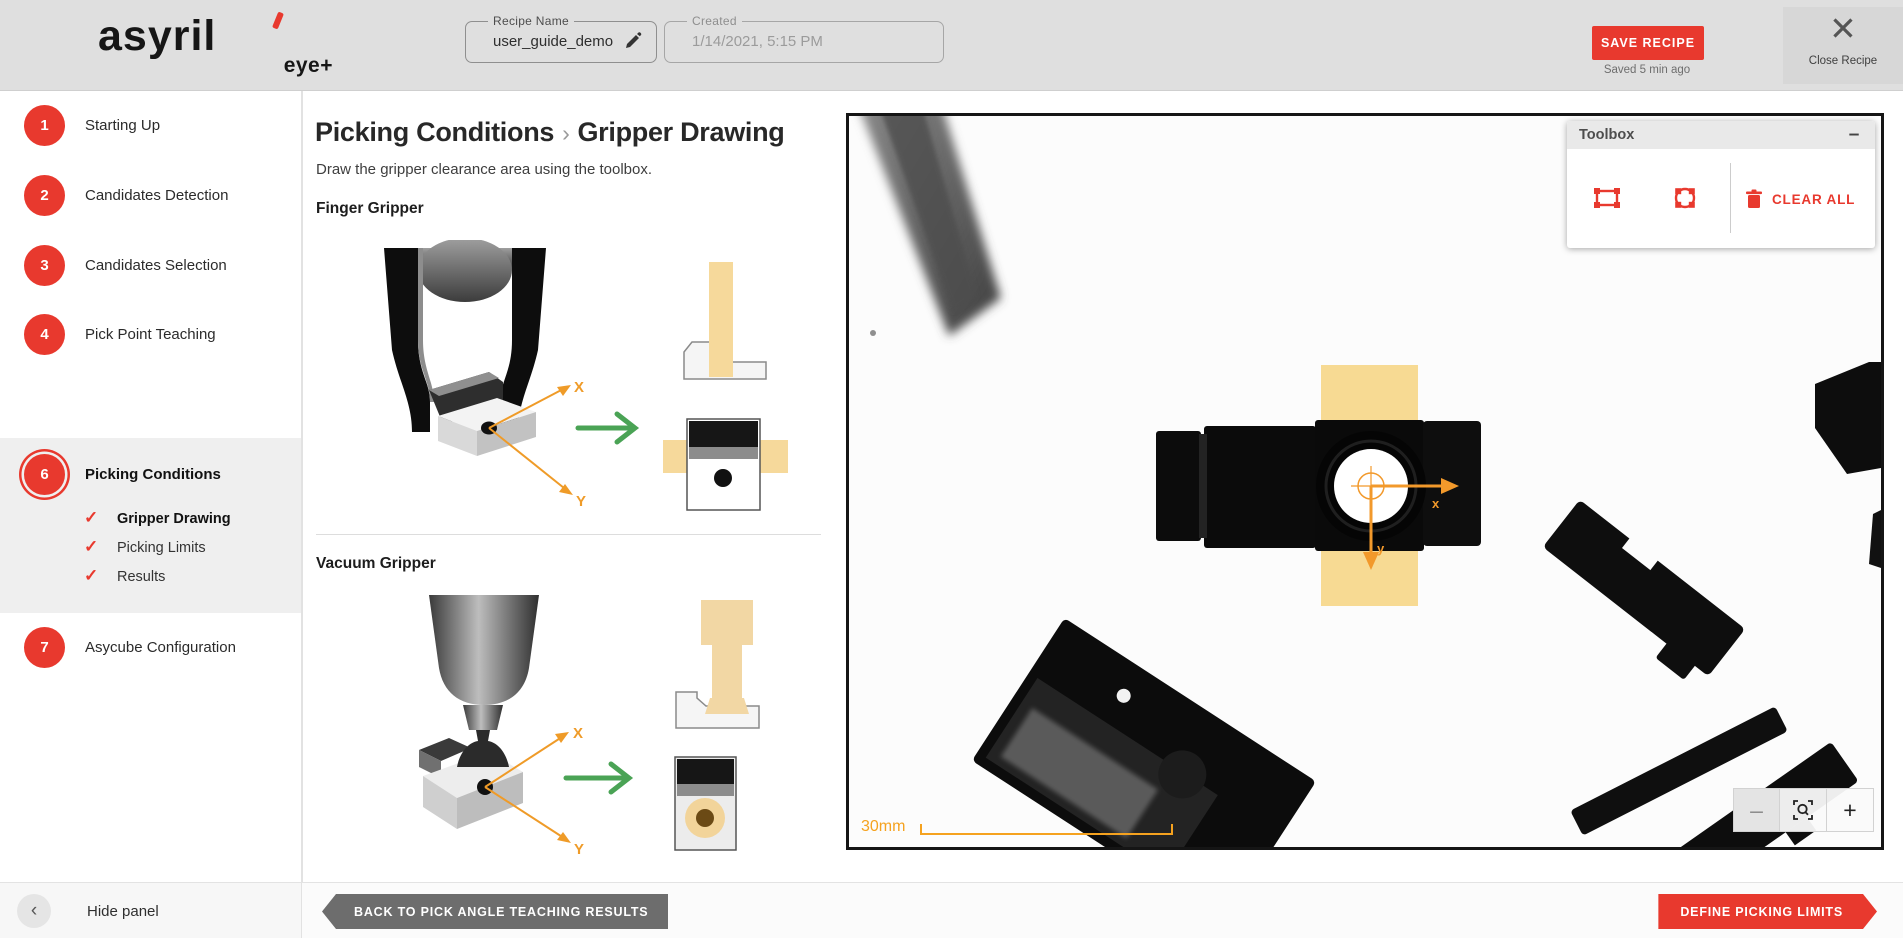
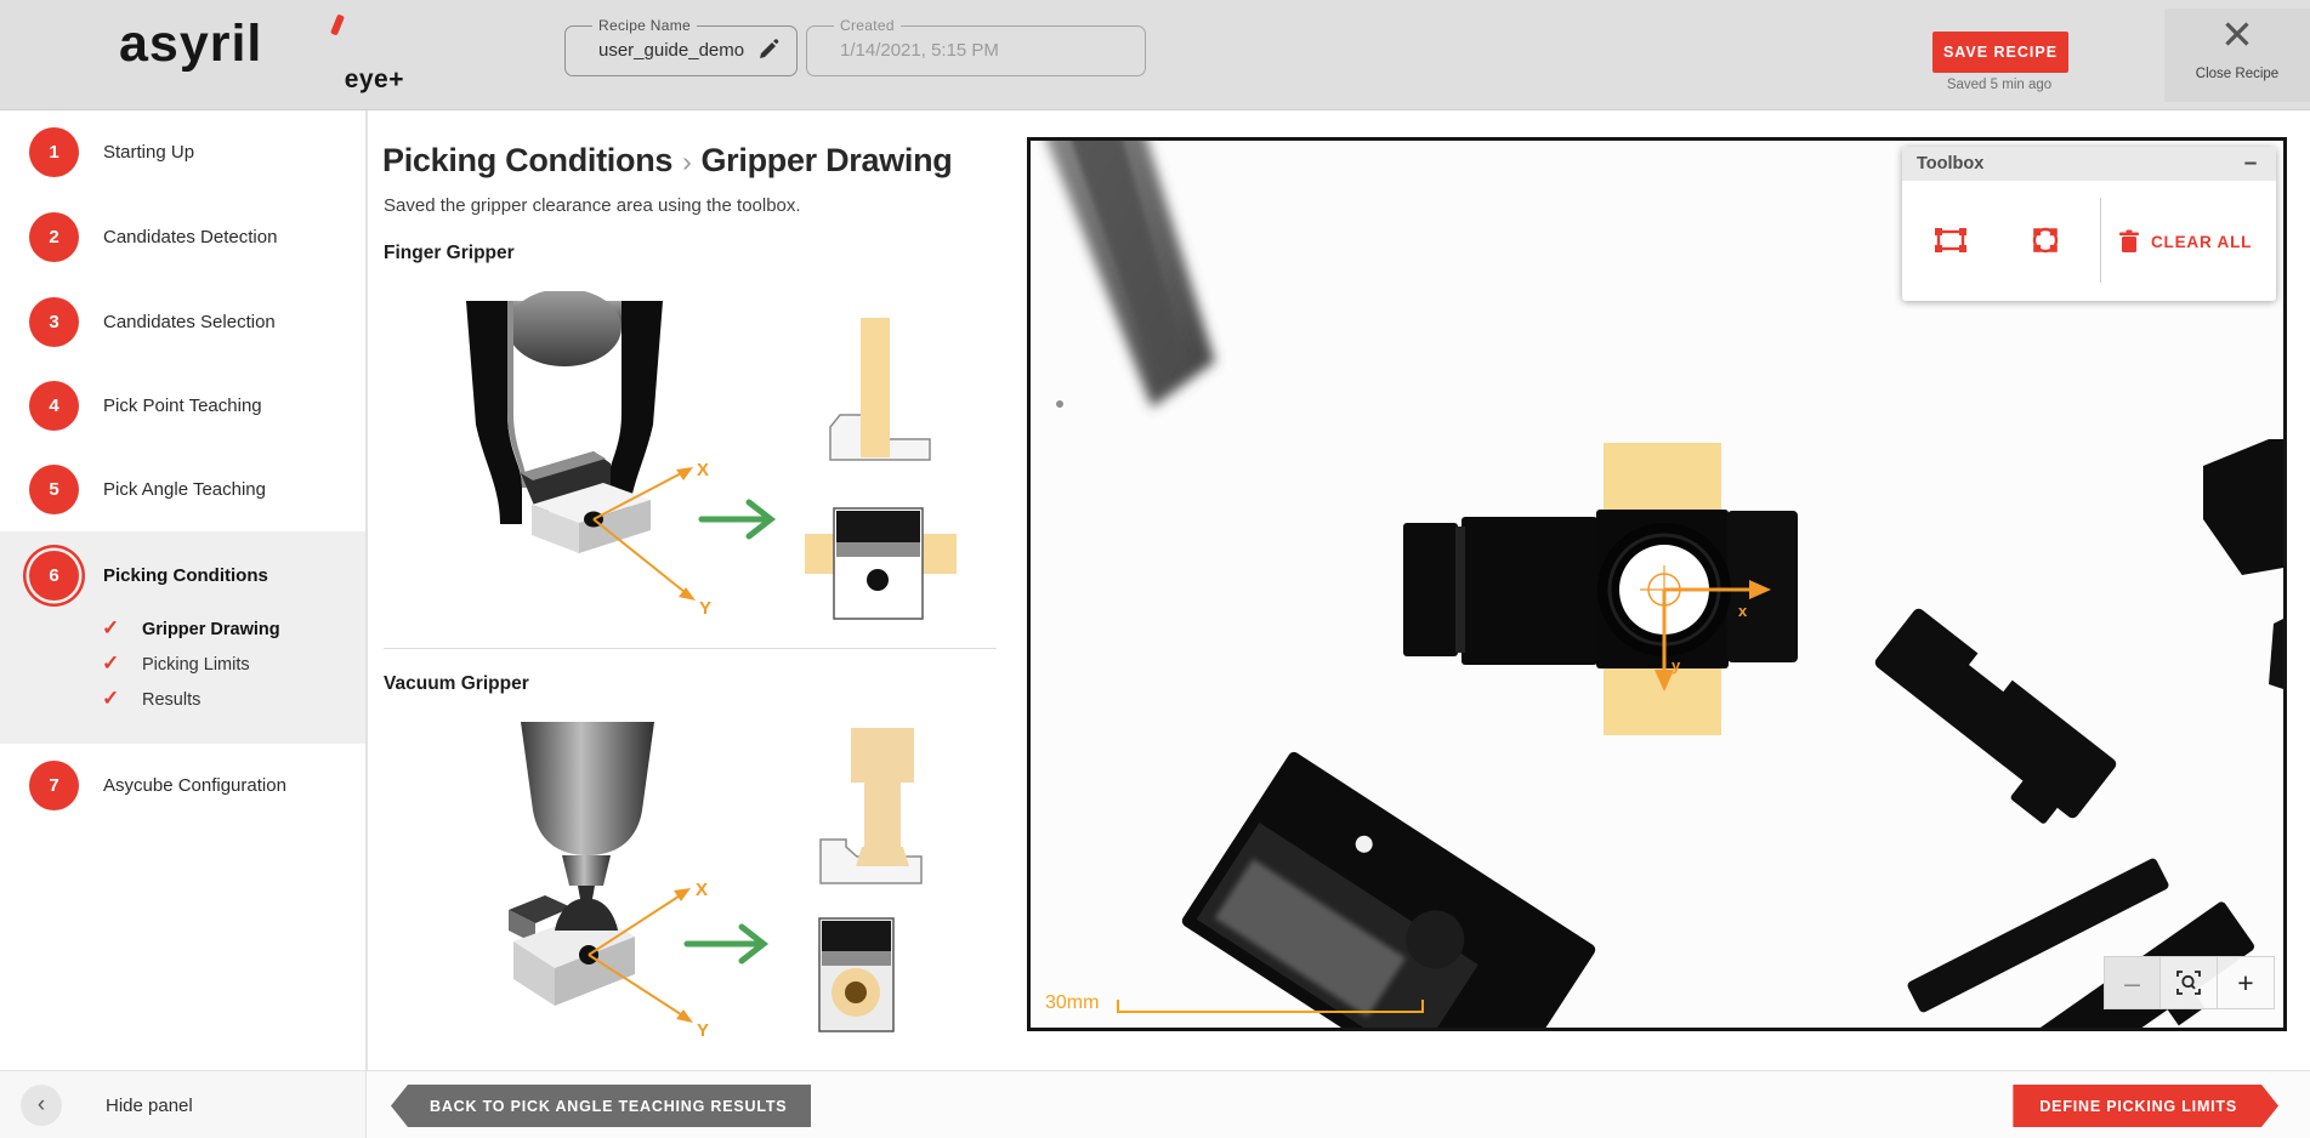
  asyril
  eye+
  Recipe Name
  user_guide_demo
  Created
  1/14/2021, 5:15 PM
  SAVE RECIPE
  Saved 5 min ago
  ✕
  Close Recipe
  1
  Starting Up
  2
  Candidates Detection
  3
  Candidates Selection
  4
  Pick Point Teaching
+ 5
+ Pick Angle Teaching
  6
  Picking Conditions
  ✓
  Gripper Drawing
  ✓
  Picking Limits
  ✓
  Results
  7
  Asycube Configuration
  Picking Conditions › Gripper Drawing
- Draw the gripper clearance area using the toolbox.
+ Saved the gripper clearance area using the toolbox.
  Finger Gripper
  X
  Y
  Vacuum Gripper
  X
  Y
  x
  y
  Toolbox
  –
  CLEAR ALL
  30mm
  –
  +
  ‹
  Hide panel
  BACK TO PICK ANGLE TEACHING RESULTS
  DEFINE PICKING LIMITS
